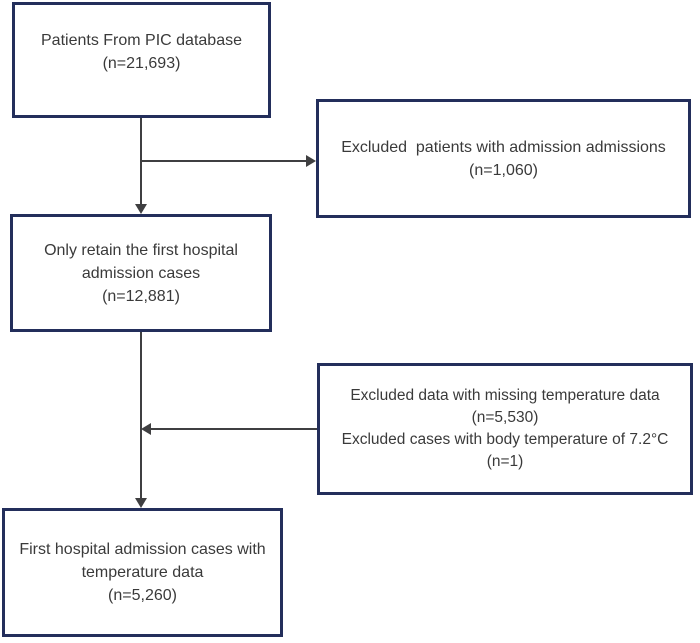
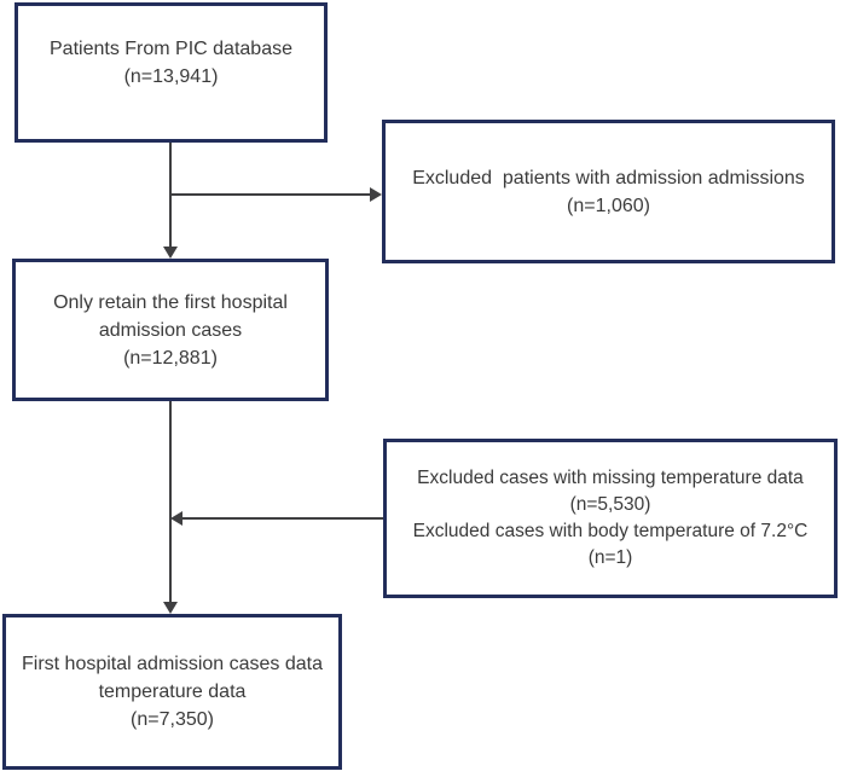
  Patients From PIC database
- (n=21,693)
+ (n=13,941)
  Excluded patients with admission admissions
  (n=1,060)
  Only retain the first hospital
  admission cases
  (n=12,881)
- Excluded data with missing temperature data
+ Excluded cases with missing temperature data
  (n=5,530)
  Excluded cases with body temperature of 7.2°C
  (n=1)
- First hospital admission cases with
+ First hospital admission cases data
  temperature data
- (n=5,260)
+ (n=7,350)
